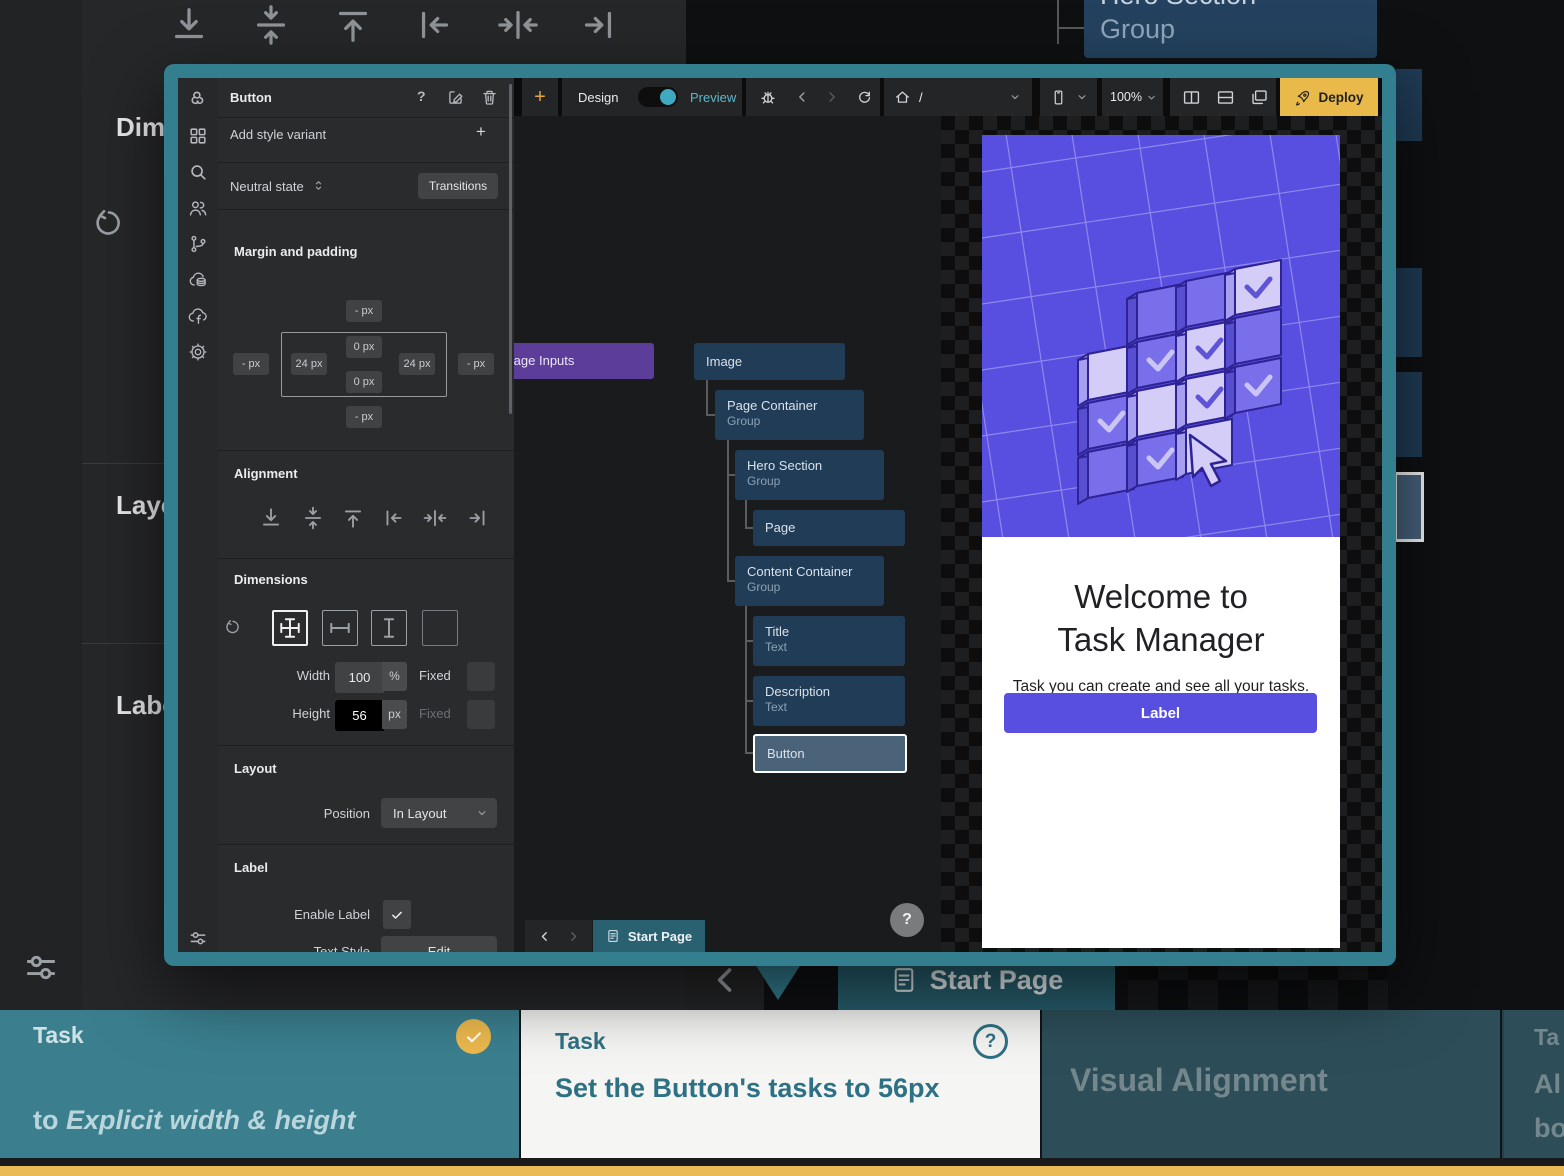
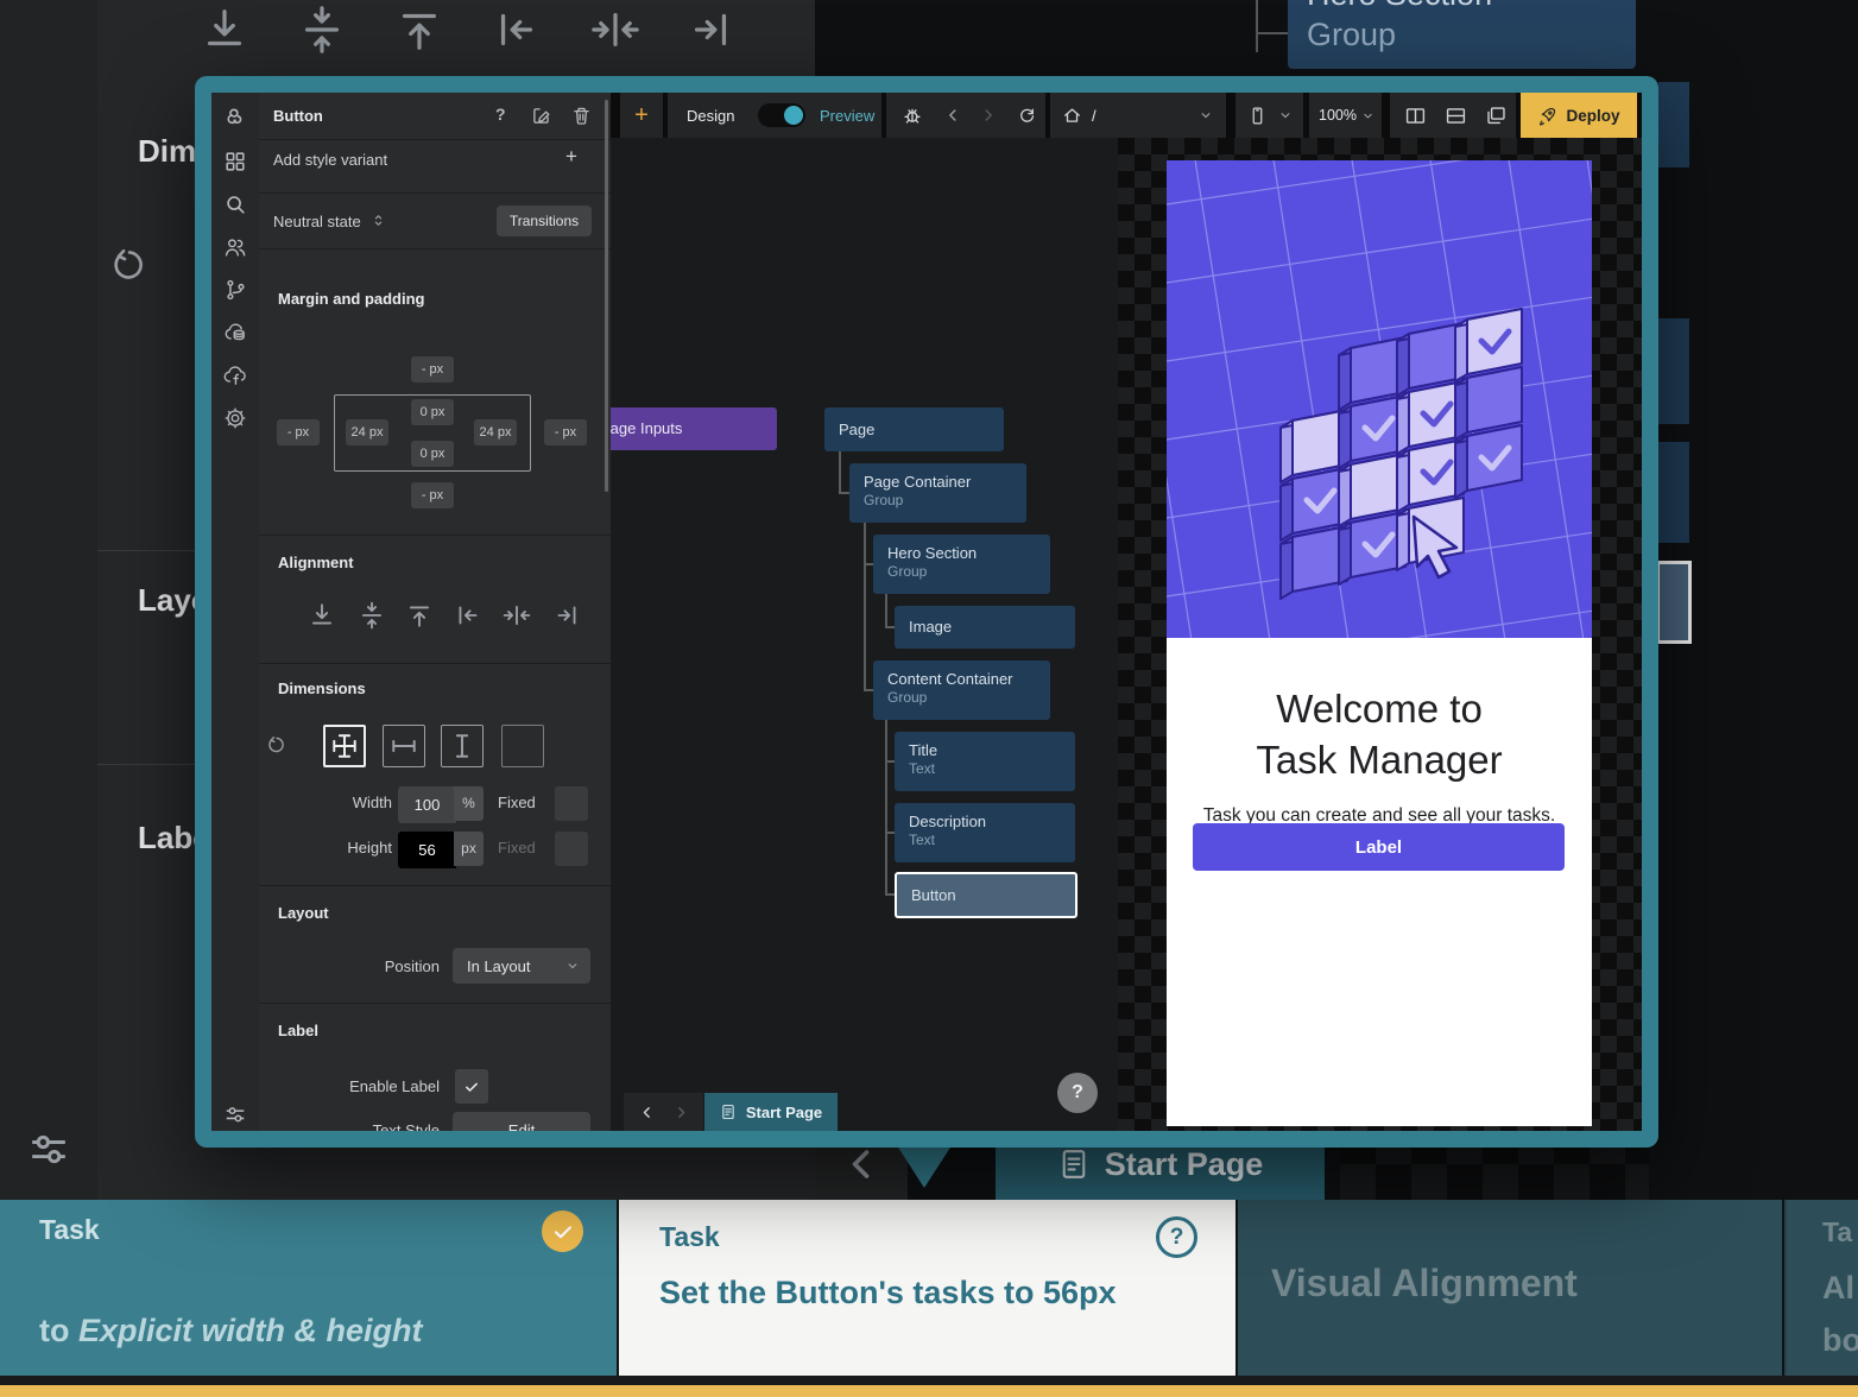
  Group
  Start Page
  Task
  to Explicit width & height
  Task
  ?
  Set the Button's tasks to 56px
  Visual Alignment
  Ta
  Al
  bo
  Button
  ?
  Add style variant
  +
  Neutral state
  Transitions
  Margin and padding
  - px
  0 px
  24 px
  24 px
  0 px
  - px
  - px
  - px
  Alignment
  Dimensions
  Width
  100
  %
  Fixed
  Height
  56
  px
  Fixed
  Layout
  Position
  In Layout
  Label
  Enable Label
  Text Style
  Edit
  +
  Design
  Preview
  /
  100%
  Deploy
  age Inputs
- Image
+ Page
  Page Container
  Group
  Hero Section
  Group
- Page
+ Image
  Content Container
  Group
  Title
  Text
  Description
  Text
  Button
  Welcome to
  Task Manager
  Task you can create and see all your tasks.
  Label
  Start Page
  ?
